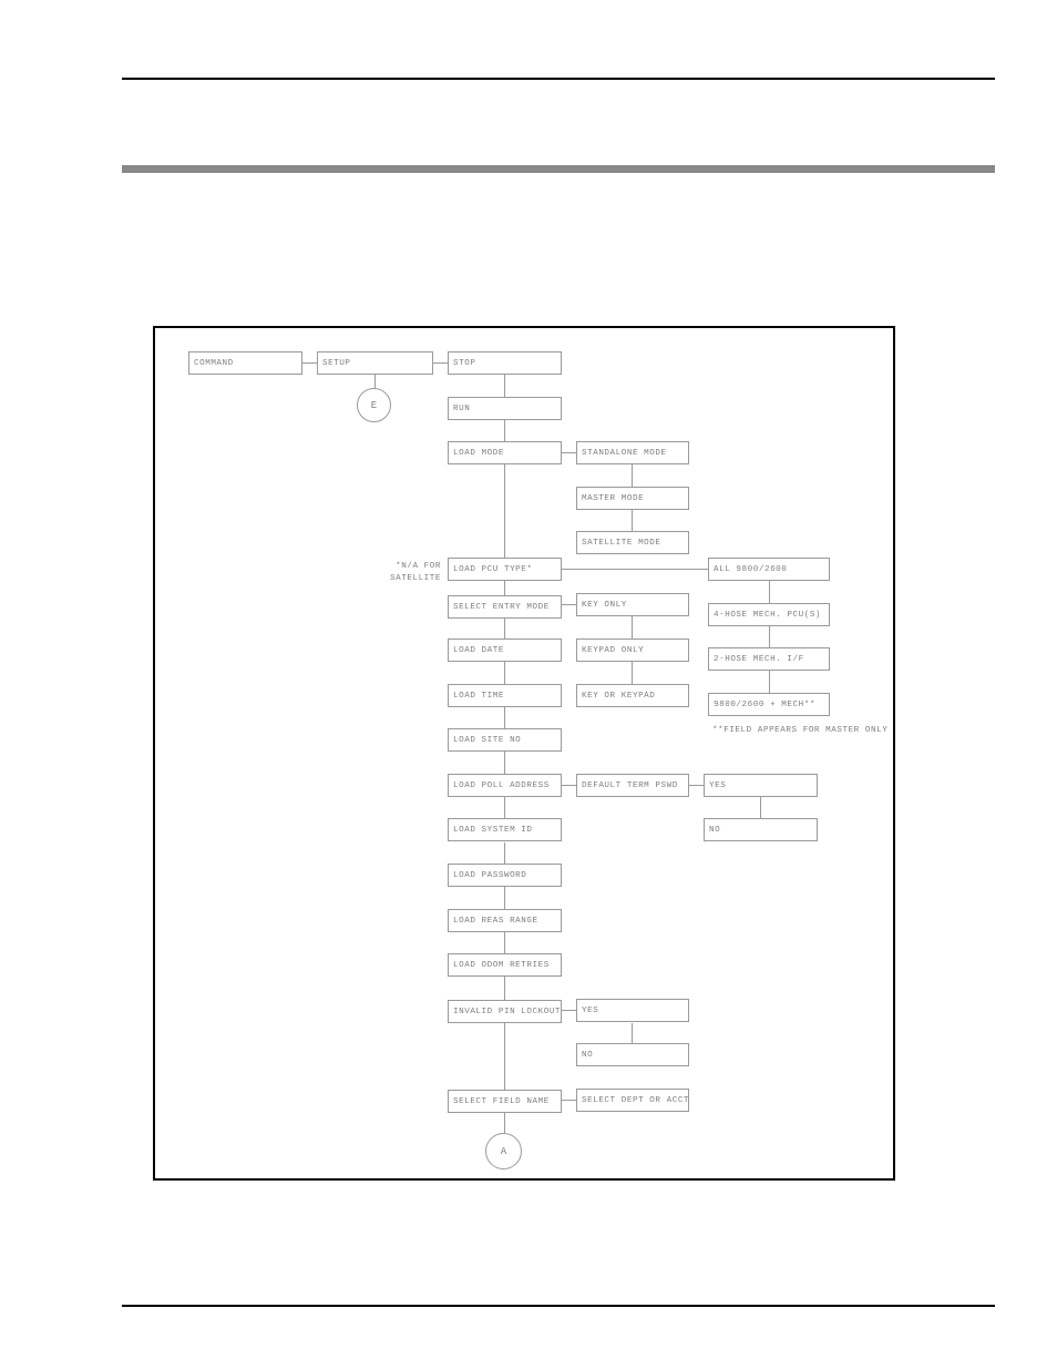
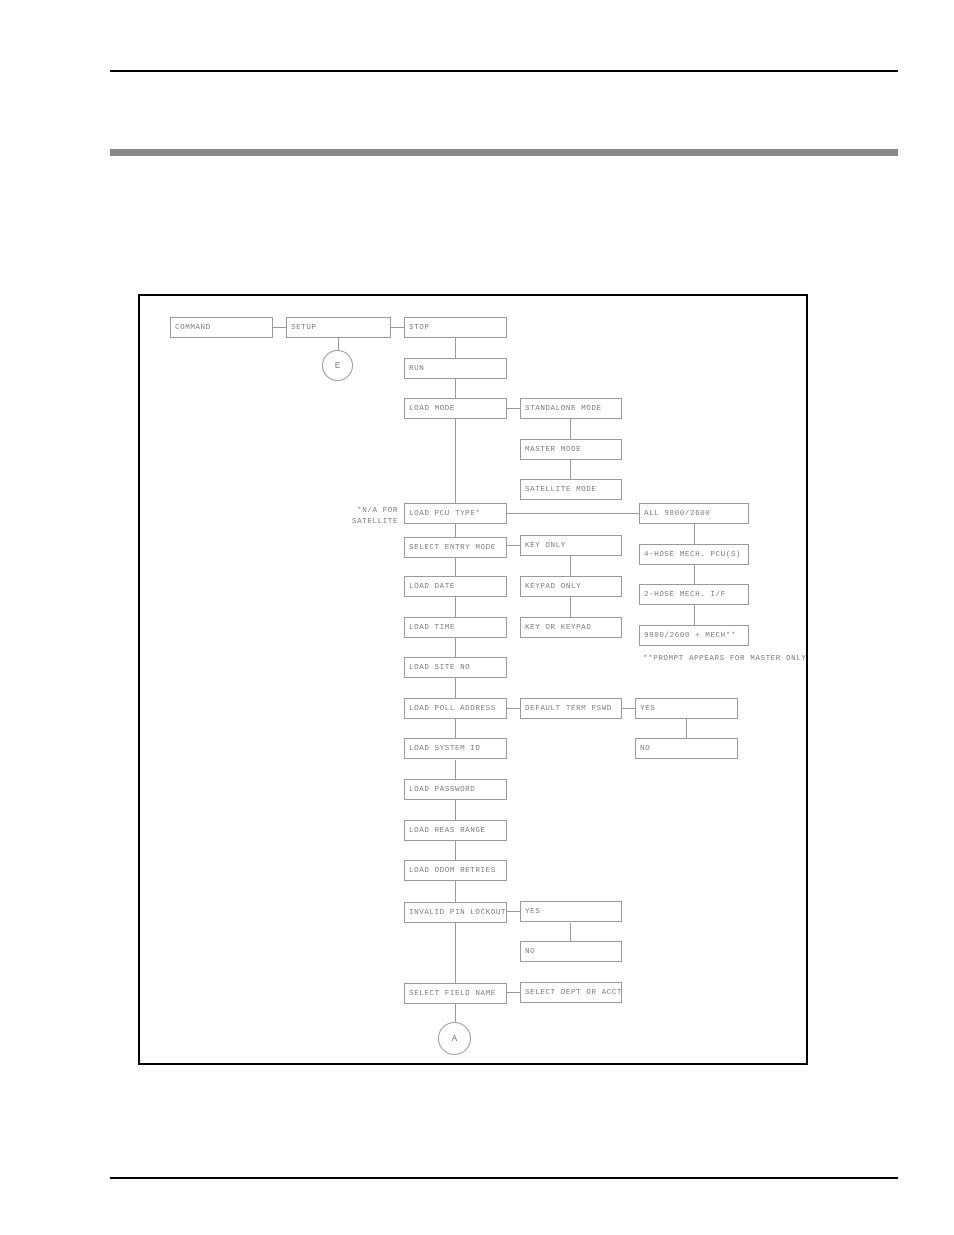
  COMMAND
  SETUP
  STOP
  RUN
  LOAD MODE
  STANDALONE MODE
  MASTER MODE
  SATELLITE MODE
  LOAD PCU TYPE*
  ALL 9800/2600
  SELECT ENTRY MODE
  KEY ONLY
  4-HOSE MECH. PCU(S)
  LOAD DATE
  KEYPAD ONLY
  2-HOSE MECH. I/F
  LOAD TIME
  KEY OR KEYPAD
  9800/2600 + MECH**
  LOAD SITE NO
  LOAD POLL ADDRESS
  DEFAULT TERM PSWD
  YES
  LOAD SYSTEM ID
  NO
  LOAD PASSWORD
  LOAD REAS RANGE
  LOAD ODOM RETRIES
  INVALID PIN LOCKOUT
  YES
  NO
  SELECT FIELD NAME
  SELECT DEPT OR ACCT
  E
  A
  *N/A FOR
  SATELLITE
- **FIELD APPEARS FOR MASTER ONLY
+ **PROMPT APPEARS FOR MASTER ONLY
